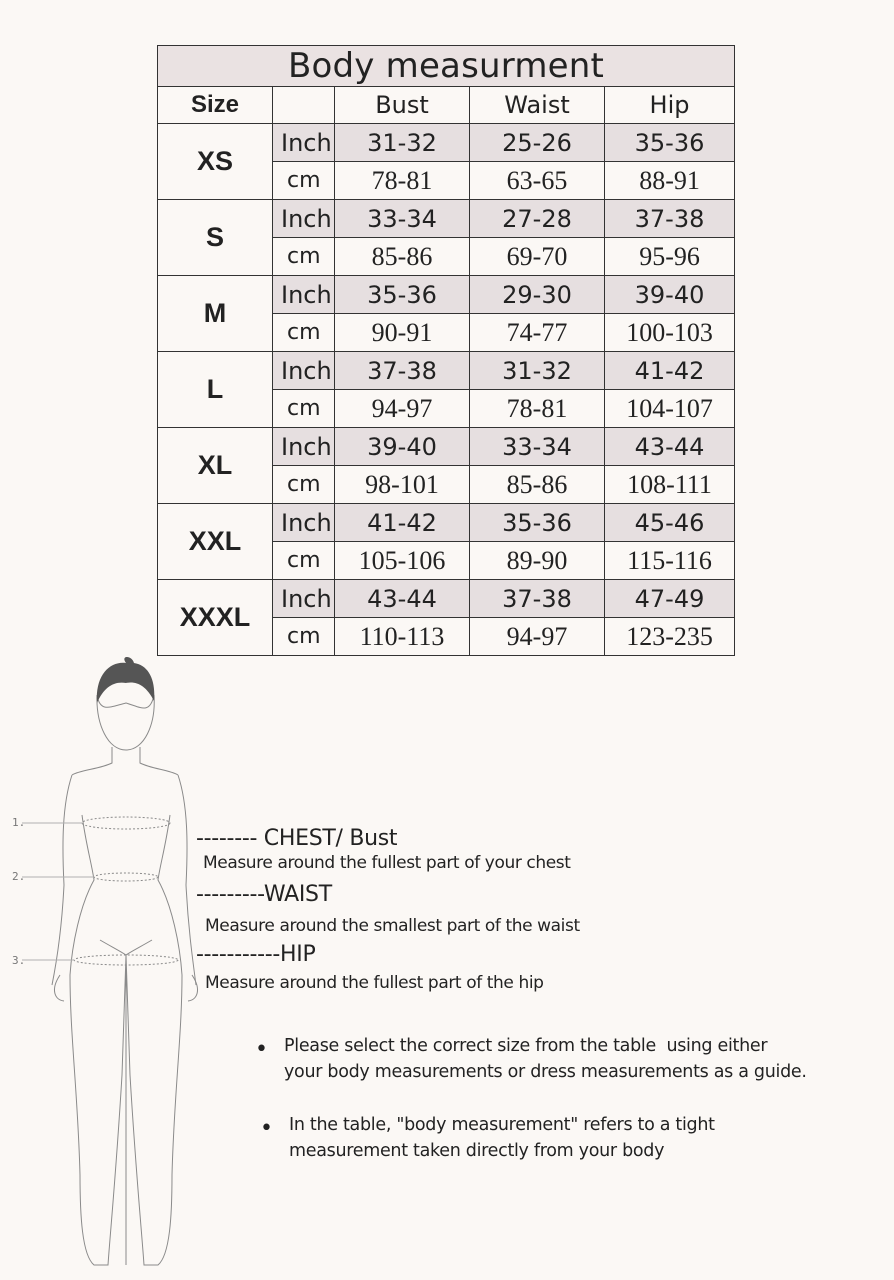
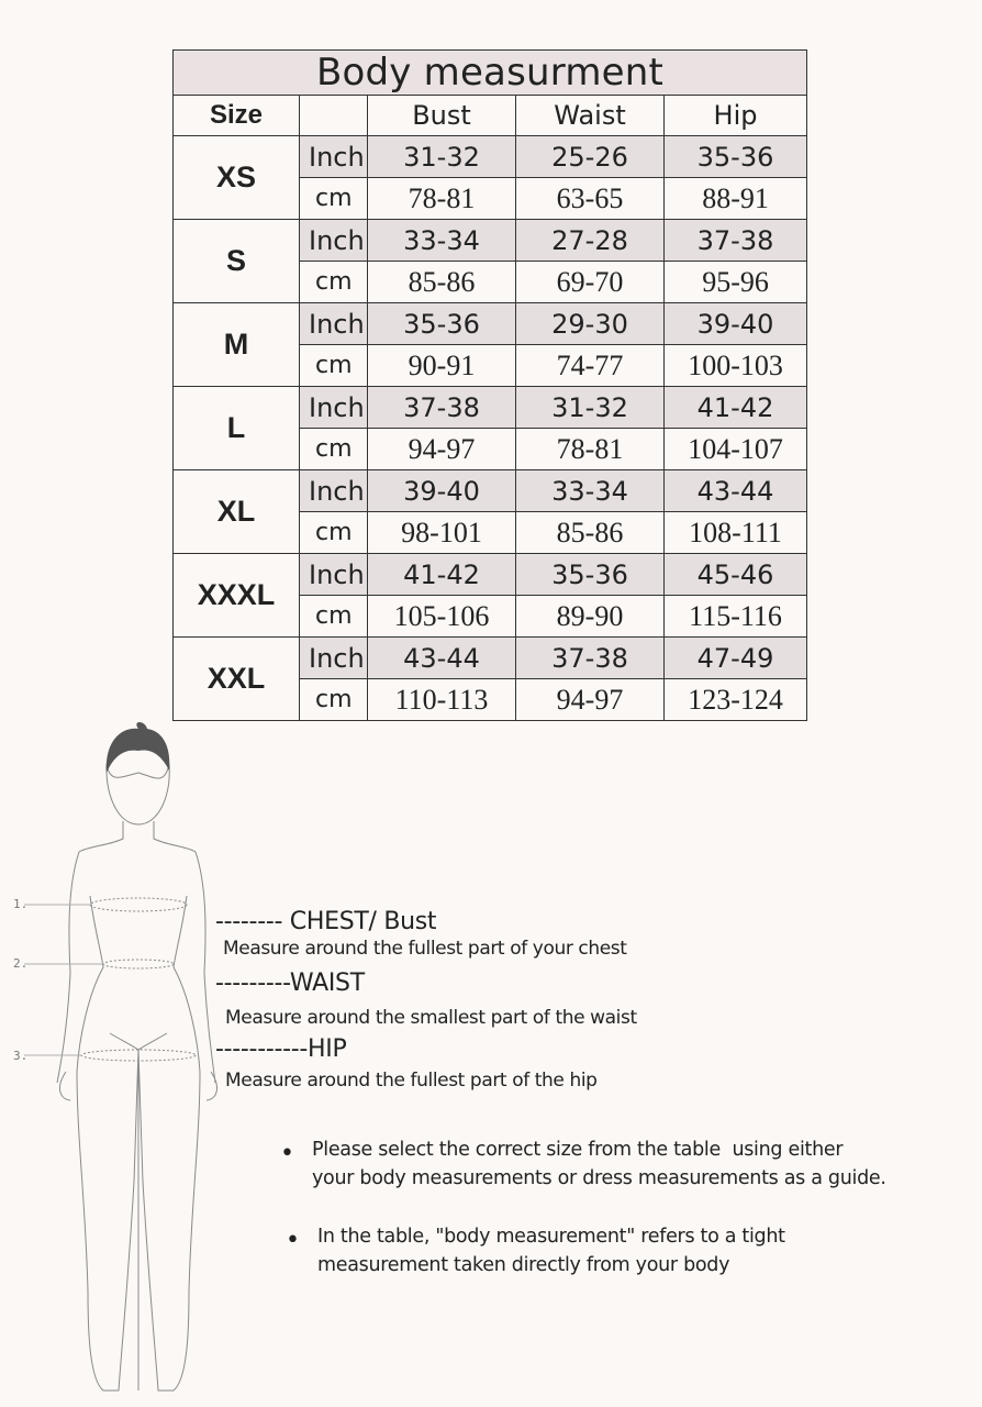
  Body measurment
  Size		Bust	Waist	Hip
  XS	Inch	31-32	25-26	35-36
  cm	78-81	63-65	88-91
  S	Inch	33-34	27-28	37-38
  cm	85-86	69-70	95-96
  M	Inch	35-36	29-30	39-40
  cm	90-91	74-77	100-103
  L	Inch	37-38	31-32	41-42
  cm	94-97	78-81	104-107
  XL	Inch	39-40	33-34	43-44
  cm	98-101	85-86	108-111
- XXL	Inch	41-42	35-36	45-46
+ XXXL	Inch	41-42	35-36	45-46
  cm	105-106	89-90	115-116
- XXXL	Inch	43-44	37-38	47-49
+ XXL	Inch	43-44	37-38	47-49
- cm	110-113	94-97	123-235
+ cm	110-113	94-97	123-124
  1.
  2.
  3.
  -------- CHEST/ Bust
  Measure around the fullest part of your chest
  ---------WAIST
  Measure around the smallest part of the waist
  -----------HIP
  Measure around the fullest part of the hip
  •
  Please select the correct size from the table using either
  your body measurements or dress measurements as a guide.
  •
  In the table, "body measurement" refers to a tight
  measurement taken directly from your body
